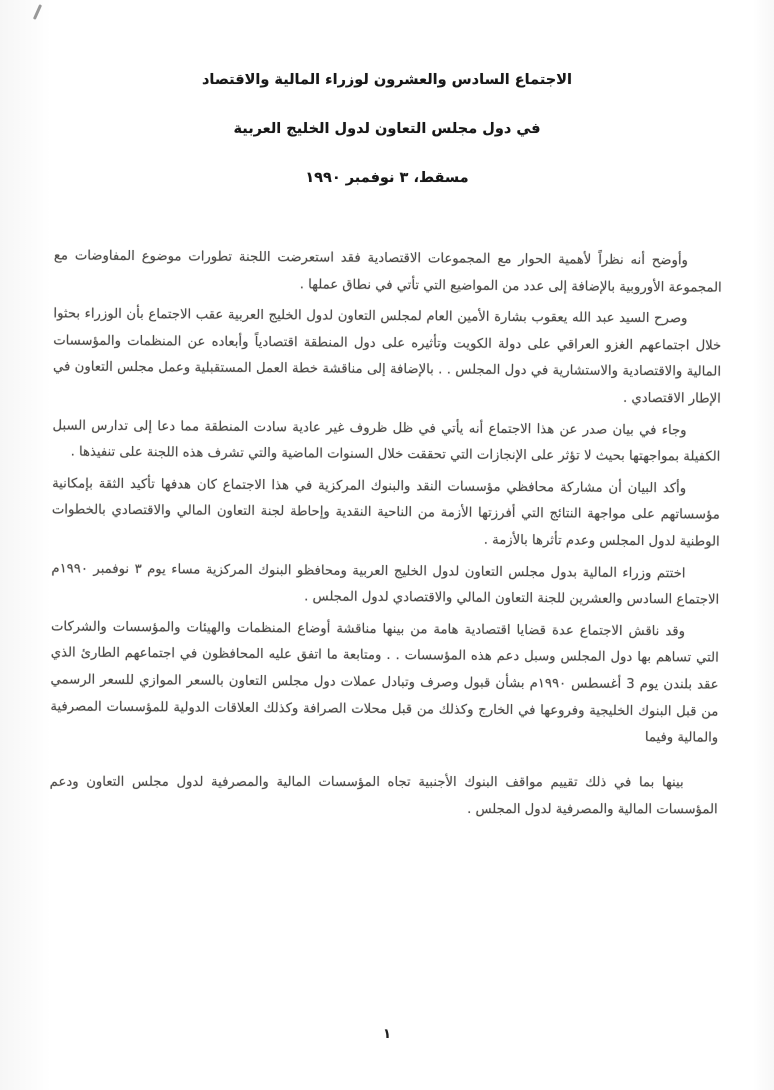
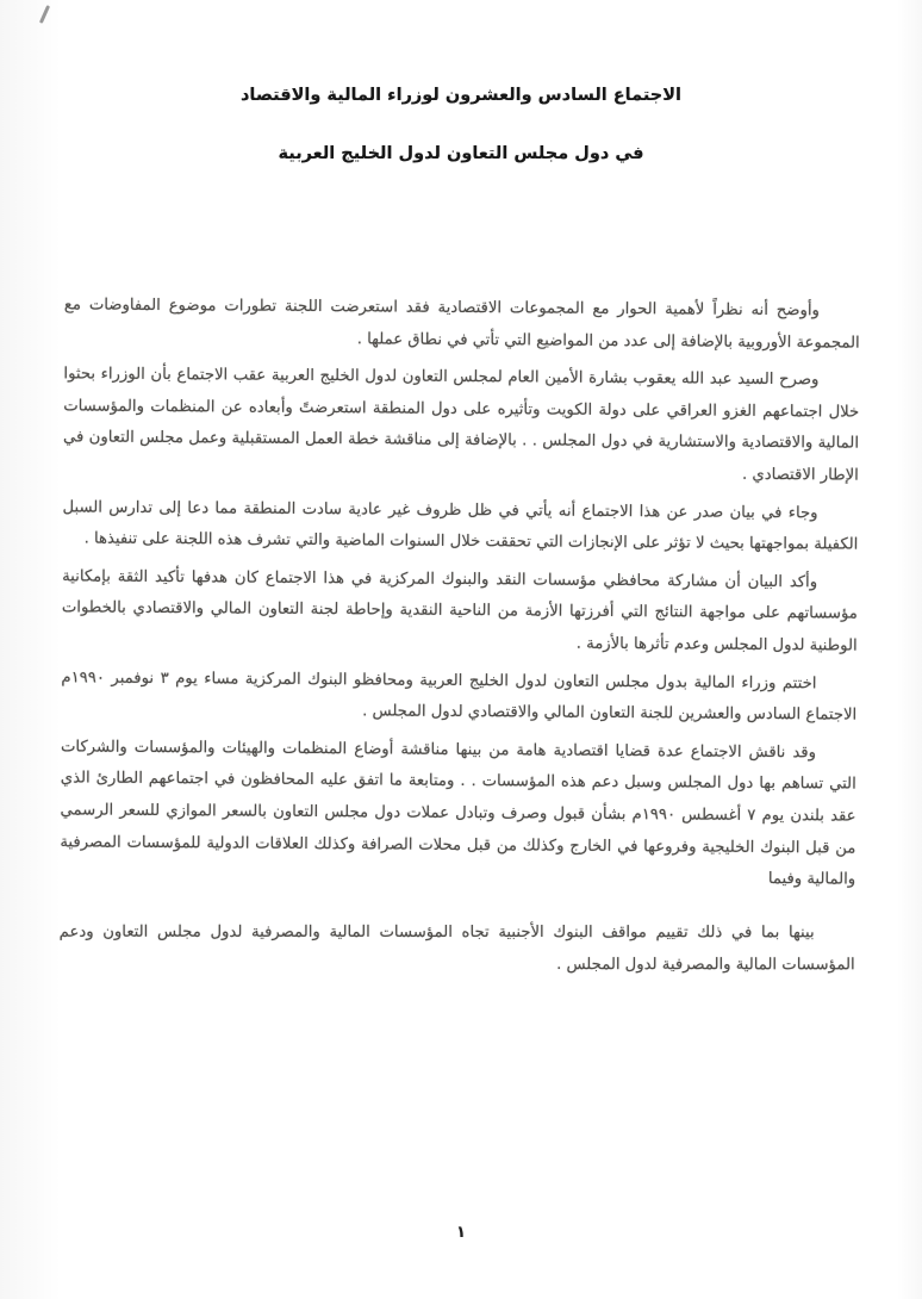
  الاجتماع السادس والعشرون لوزراء المالية والاقتصاد
  في دول مجلس التعاون لدول الخليج العربية
- مسقط، ٣ نوفمبر ١٩٩٠
  وأوضح أنه نظراً لأهمية الحوار مع المجموعات الاقتصادية فقد استعرضت اللجنة تطورات موضوع المفاوضات مع المجموعة الأوروبية بالإضافة إلى عدد من المواضيع التي تأتي في نطاق عملها .
- وصرح السيد عبد الله يعقوب بشارة الأمين العام لمجلس التعاون لدول الخليج العربية عقب الاجتماع بأن الوزراء بحثوا خلال اجتماعهم الغزو العراقي على دولة الكويت وتأثيره على دول المنطقة اقتصادياً وأبعاده عن المنظمات والمؤسسات المالية والاقتصادية والاستشارية في دول المجلس . . بالإضافة إلى مناقشة خطة العمل المستقبلية وعمل مجلس التعاون في الإطار الاقتصادي .
+ وصرح السيد عبد الله يعقوب بشارة الأمين العام لمجلس التعاون لدول الخليج العربية عقب الاجتماع بأن الوزراء بحثوا خلال اجتماعهم الغزو العراقي على دولة الكويت وتأثيره على دول المنطقة استعرضتً وأبعاده عن المنظمات والمؤسسات المالية والاقتصادية والاستشارية في دول المجلس . . بالإضافة إلى مناقشة خطة العمل المستقبلية وعمل مجلس التعاون في الإطار الاقتصادي .
  وجاء في بيان صدر عن هذا الاجتماع أنه يأتي في ظل ظروف غير عادية سادت المنطقة مما دعا إلى تدارس السبل الكفيلة بمواجهتها بحيث لا تؤثر على الإنجازات التي تحققت خلال السنوات الماضية والتي تشرف هذه اللجنة على تنفيذها .
  وأكد البيان أن مشاركة محافظي مؤسسات النقد والبنوك المركزية في هذا الاجتماع كان هدفها تأكيد الثقة بإمكانية مؤسساتهم على مواجهة النتائج التي أفرزتها الأزمة من الناحية النقدية وإحاطة لجنة التعاون المالي والاقتصادي بالخطوات الوطنية لدول المجلس وعدم تأثرها بالأزمة .
  اختتم وزراء المالية بدول مجلس التعاون لدول الخليج العربية ومحافظو البنوك المركزية مساء يوم ٣ نوفمبر ١٩٩٠م الاجتماع السادس والعشرين للجنة التعاون المالي والاقتصادي لدول المجلس .
- وقد ناقش الاجتماع عدة قضايا اقتصادية هامة من بينها مناقشة أوضاع المنظمات والهيئات والمؤسسات والشركات التي تساهم بها دول المجلس وسبل دعم هذه المؤسسات . . ومتابعة ما اتفق عليه المحافظون في اجتماعهم الطارئ الذي عقد بلندن يوم 3 أغسطس ١٩٩٠م بشأن قبول وصرف وتبادل عملات دول مجلس التعاون بالسعر الموازي للسعر الرسمي من قبل البنوك الخليجية وفروعها في الخارج وكذلك من قبل محلات الصرافة وكذلك العلاقات الدولية للمؤسسات المصرفية والمالية وفيما
+ وقد ناقش الاجتماع عدة قضايا اقتصادية هامة من بينها مناقشة أوضاع المنظمات والهيئات والمؤسسات والشركات التي تساهم بها دول المجلس وسبل دعم هذه المؤسسات . . ومتابعة ما اتفق عليه المحافظون في اجتماعهم الطارئ الذي عقد بلندن يوم ٧ أغسطس ١٩٩٠م بشأن قبول وصرف وتبادل عملات دول مجلس التعاون بالسعر الموازي للسعر الرسمي من قبل البنوك الخليجية وفروعها في الخارج وكذلك من قبل محلات الصرافة وكذلك العلاقات الدولية للمؤسسات المصرفية والمالية وفيما
  بينها بما في ذلك تقييم مواقف البنوك الأجنبية تجاه المؤسسات المالية والمصرفية لدول مجلس التعاون ودعم المؤسسات المالية والمصرفية لدول المجلس .
  ١
